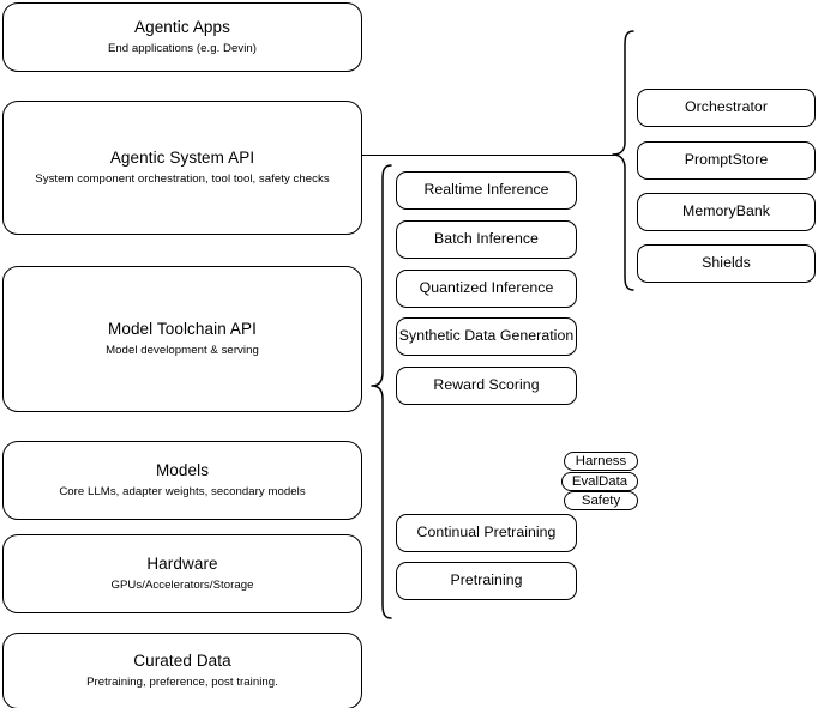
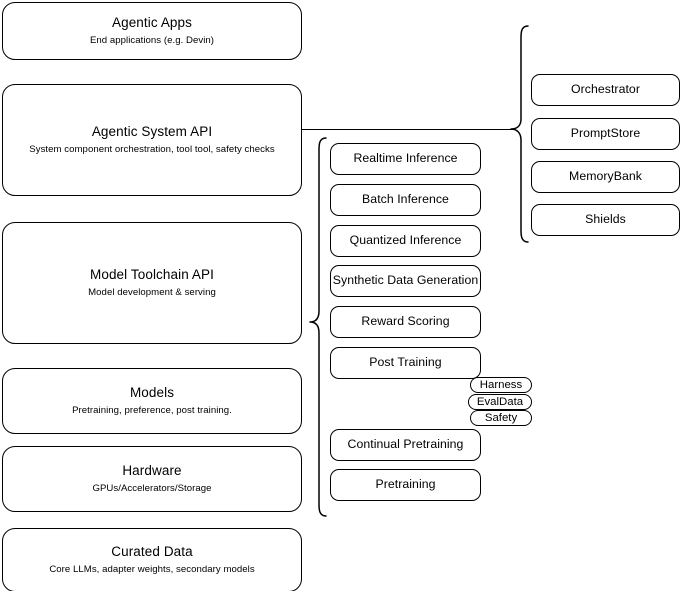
  Agentic Apps
  End applications (e.g. Devin)
  Agentic System API
  System component orchestration, tool tool, safety checks
  Model Toolchain API
  Model development & serving
  Models
- Core LLMs, adapter weights, secondary models
+ Pretraining, preference, post training.
  Hardware
  GPUs/Accelerators/Storage
  Curated Data
- Pretraining, preference, post training.
+ Core LLMs, adapter weights, secondary models
  Realtime Inference
  Batch Inference
  Quantized Inference
  Synthetic Data Generation
  Reward Scoring
+ Post Training
  Continual Pretraining
  Pretraining
  Harness
  EvalData
  Safety
  Orchestrator
  PromptStore
  MemoryBank
  Shields
